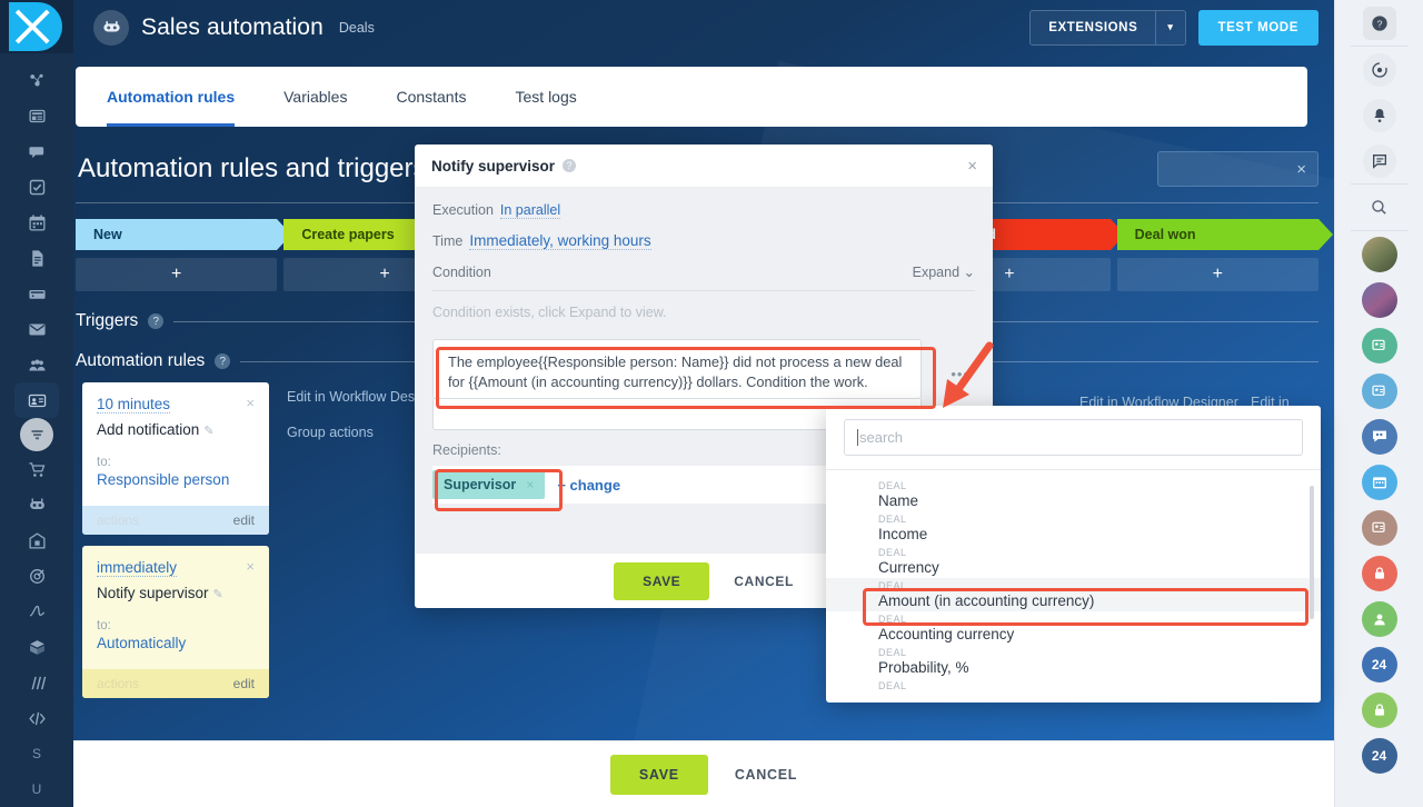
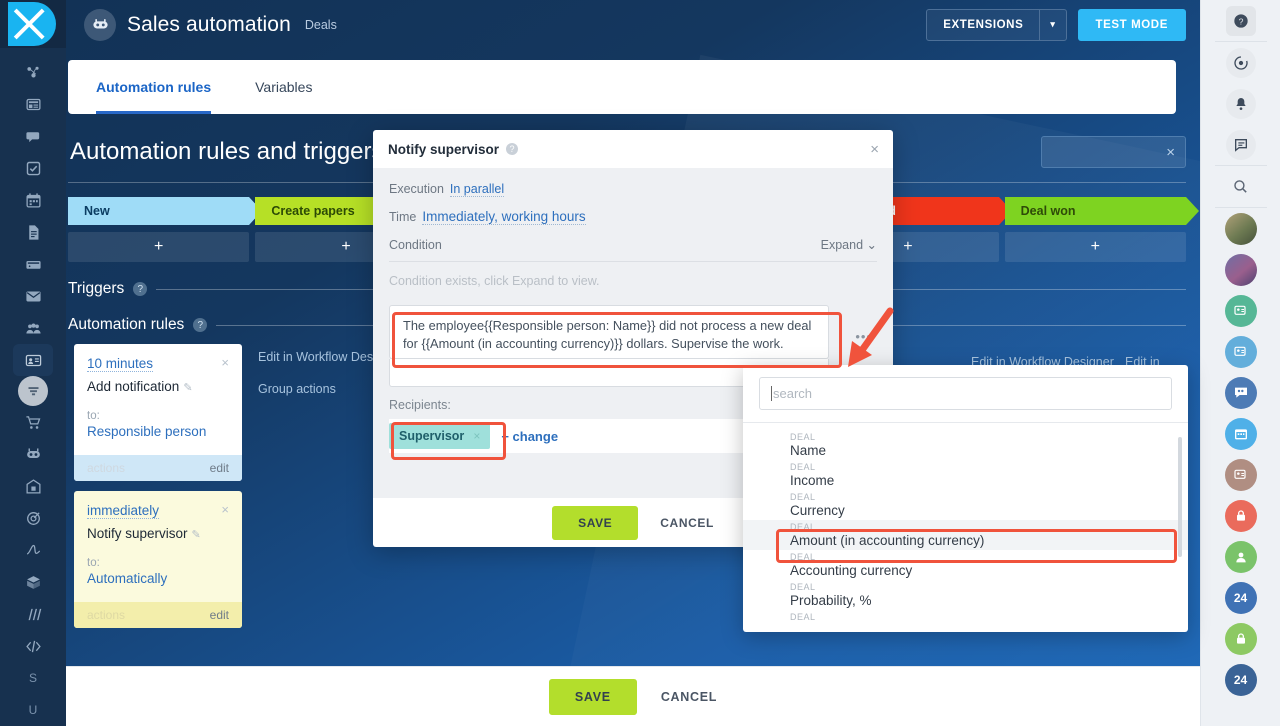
  S
  U
  Sales automation
  Deals
  EXTENSIONS
  ▾
  TEST MODE
  Automation rules
  Variables
- Constants
- Test logs
  Automation rules and trigger
  ×
  New
  Create papers
  Deal won
  +
  +
  +
  +
  Triggers
  ?
  Automation rules
  ?
  ×
  10 minutes
  Add notification ✎
  to:
  Responsible person
  edit
  ×
  immediately
  Notify supervisor ✎
  to:
  Automatically
  edit
  Edit in Workflow Des
  Group actions
  Edit in Workflow Designer
  SAVE
  CANCEL
  Notify supervisor
  ?
  ×
  Execution In parallel
  Time Immediately, working hours
  Condition
  Expand ⌄
  Condition exists, click Expand to view.
- The employee{{Responsible person: Name}} did not process a new deal for {{Amount (in accounting currency)}} dollars. Condition the work.
+ The employee{{Responsible person: Name}} did not process a new deal for {{Amount (in accounting currency)}} dollars. Supervise the work.
  Recipients:
  Supervisor
  ×
  + change
  SAVE
  CANCEL
  search
  DEAL
  Name
  DEAL
  Income
  DEAL
  Currency
  DEAL
  Amount (in accounting currency)
  DEAL
  Accounting currency
  DEAL
  Probability, %
  DEAL
  ?
  24
  24
